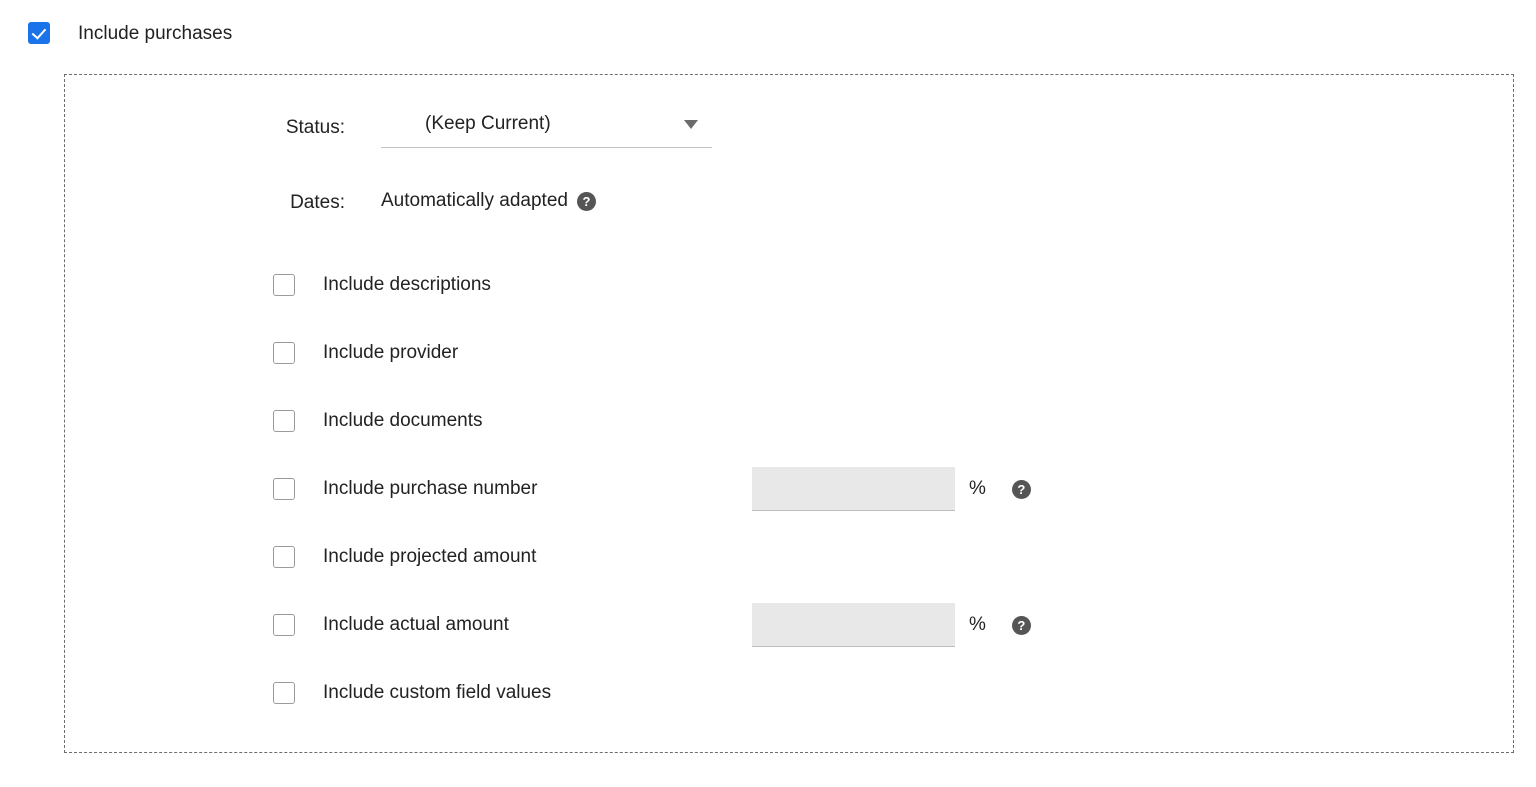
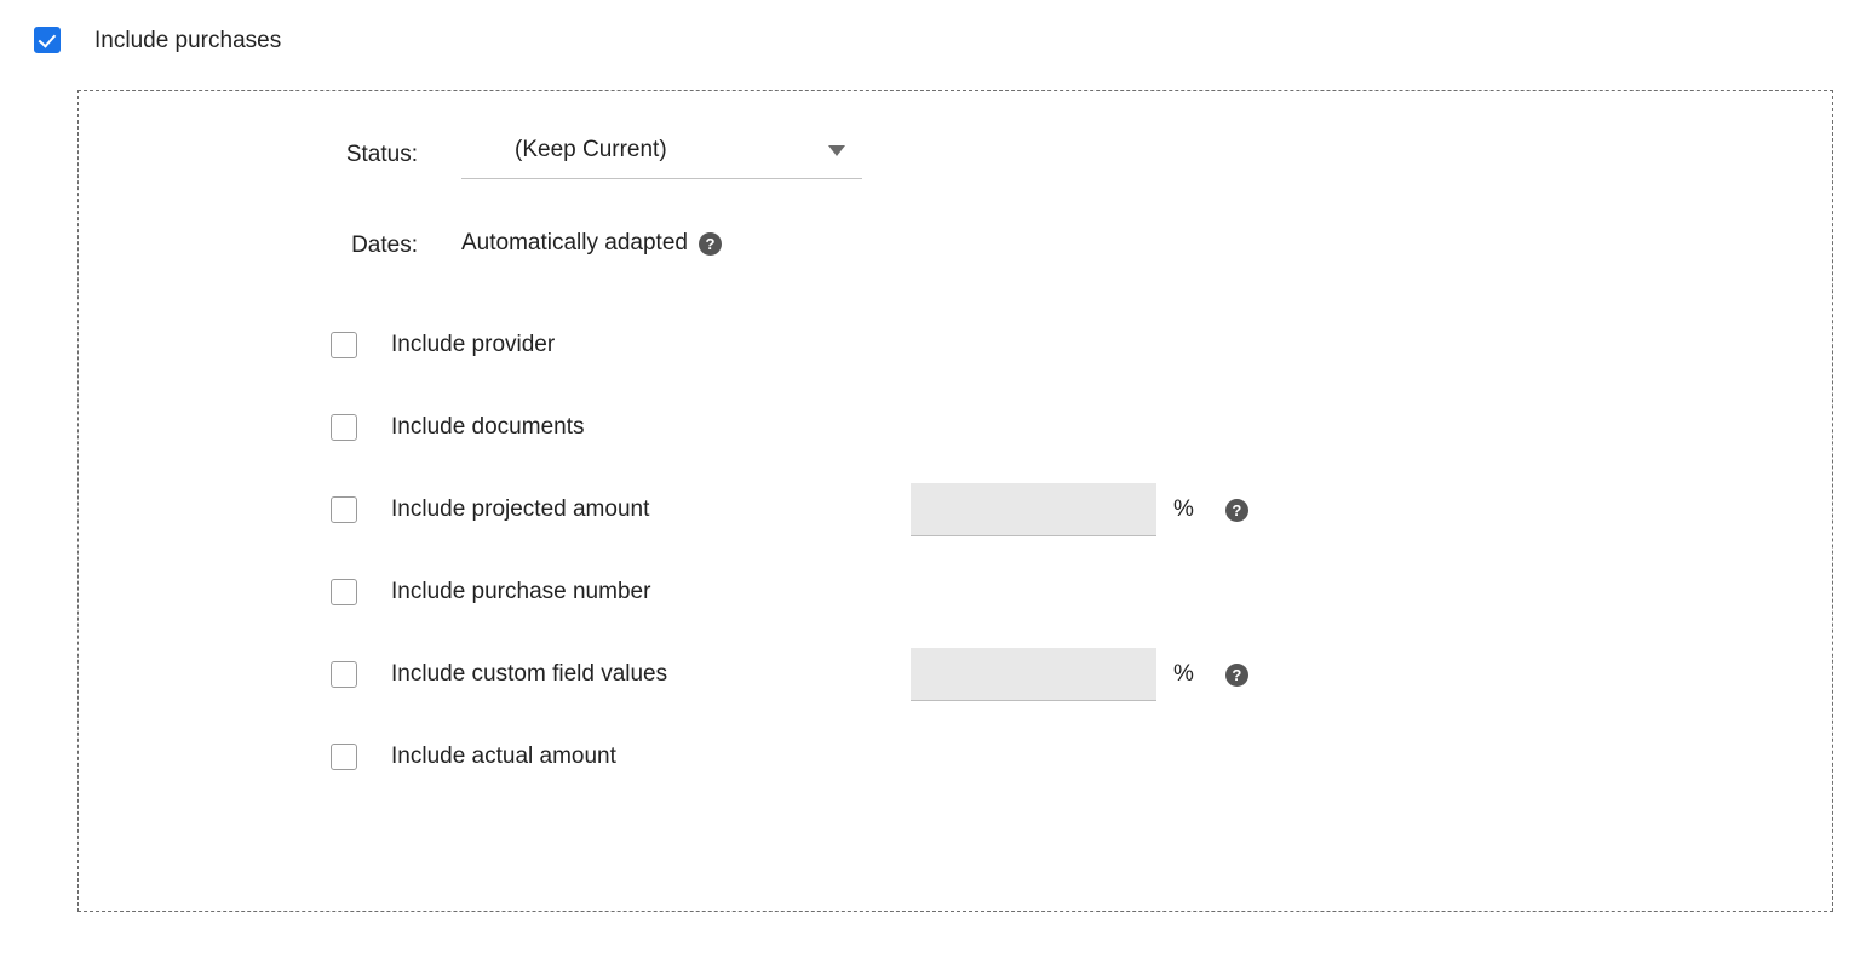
  Include purchases
  Status:
  (Keep Current)
  Dates:
  Automatically adapted
  ?
- Include descriptions
  Include provider
  Include documents
- Include purchase number
+ Include projected amount
  %
  ?
- Include projected amount
+ Include purchase number
- Include actual amount
+ Include custom field values
  %
  ?
- Include custom field values
+ Include actual amount
